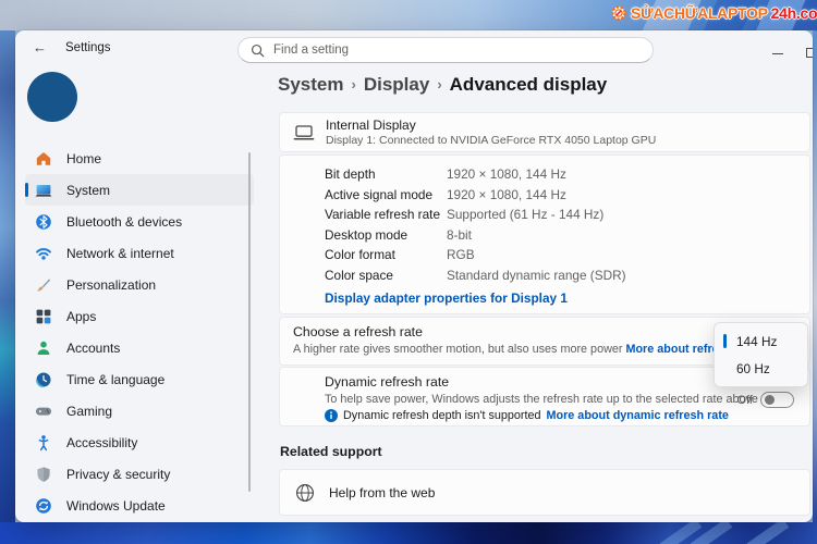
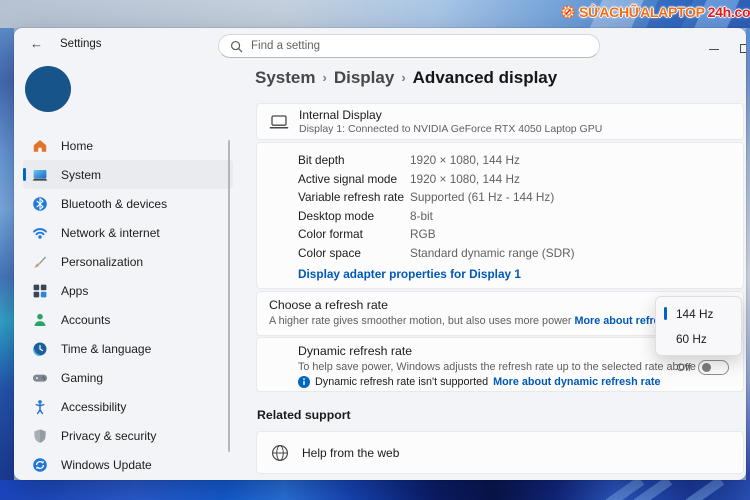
  SỬACHỮALAPTOP
  24h.co
  ←
  Settings
  Find a setting
  Home
  System
  Bluetooth & devices
  Network & internet
  Personalization
  Apps
  Accounts
  Time & language
  Gaming
  Accessibility
  Privacy & security
  Windows Update
  System › Display › Advanced display
  Internal Display
  Display 1: Connected to NVIDIA GeForce RTX 4050 Laptop GPU
  Bit depth
  1920 × 1080, 144 Hz
  Active signal mode
  1920 × 1080, 144 Hz
  Variable refresh rate
  Supported (61 Hz - 144 Hz)
  Desktop mode
  8-bit
  Color format
  RGB
  Color space
  Standard dynamic range (SDR)
  Display adapter properties for Display 1
  Choose a refresh rate
  A higher rate gives smoother motion, but also uses more power More about refr
  Dynamic refresh rate
  To help save power, Windows adjusts the refresh rate up to the selected rate above
- Dynamic refresh depth isn't supported
+ Dynamic refresh rate isn't supported
  More about dynamic refresh rate
  Off
  Related support
  Help from the web
  144 Hz
  60 Hz
